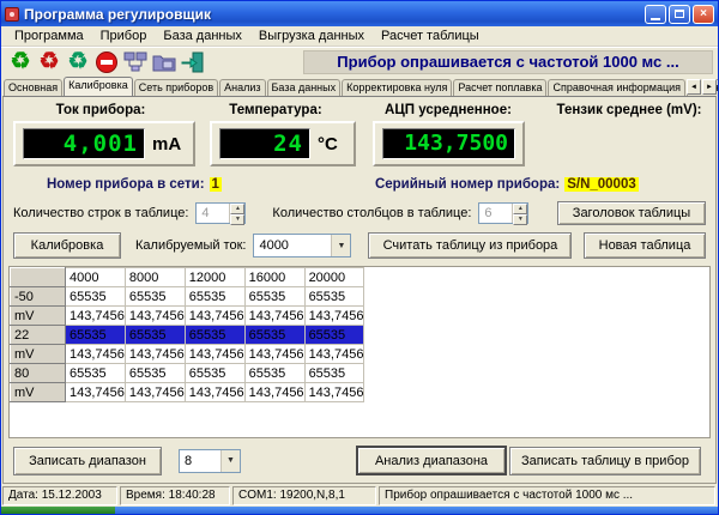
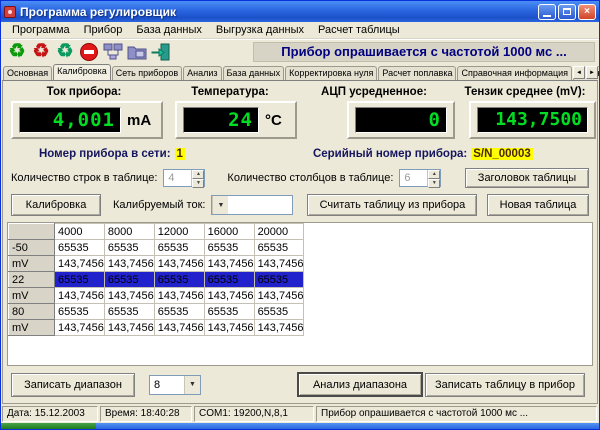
  Программа регулировщик
  ×
  Программа
  Прибор
  База данных
  Выгрузка данных
  Расчет таблицы
  ♻
  ♻
  ♻
  Прибор опрашивается с частотой 1000 мс ...
  Основная
  Калибровка
  Сеть приборов
  Анализ
  База данных
  Корректировка нуля
  Расчет поплавка
  Справочная информация
  Ток прибора:
  Температура:
  АЦП усредненное:
  Тензик среднее (mV):
  4,001
  mA
  24
  °C
+ 0
  143,7500
  Номер прибора в сети:
  1
  Серийный номер прибора:
  S/N_00003
  Количество строк в таблице:
  4
  Количество столбцов в таблице:
  6
  Заголовок таблицы
  Калибровка
  Калибруемый ток:
- 4000
  Считать таблицу из прибора
  Новая таблица
  	4000	8000	12000	16000	20000
  -50	65535	65535	65535	65535	65535
  mV	143,7456	143,7456	143,7456	143,7456	143,7456
  22	65535	65535	65535	65535	65535
  mV	143,7456	143,7456	143,7456	143,7456	143,7456
  80	65535	65535	65535	65535	65535
  mV	143,7456	143,7456	143,7456	143,7456	143,7456
  Записать диапазон
  8
  Анализ диапазона
  Записать таблицу в прибор
  Дата: 15.12.2003
  Время: 18:40:28
  COM1: 19200,N,8,1
  Прибор опрашивается с частотой 1000 мс ...
